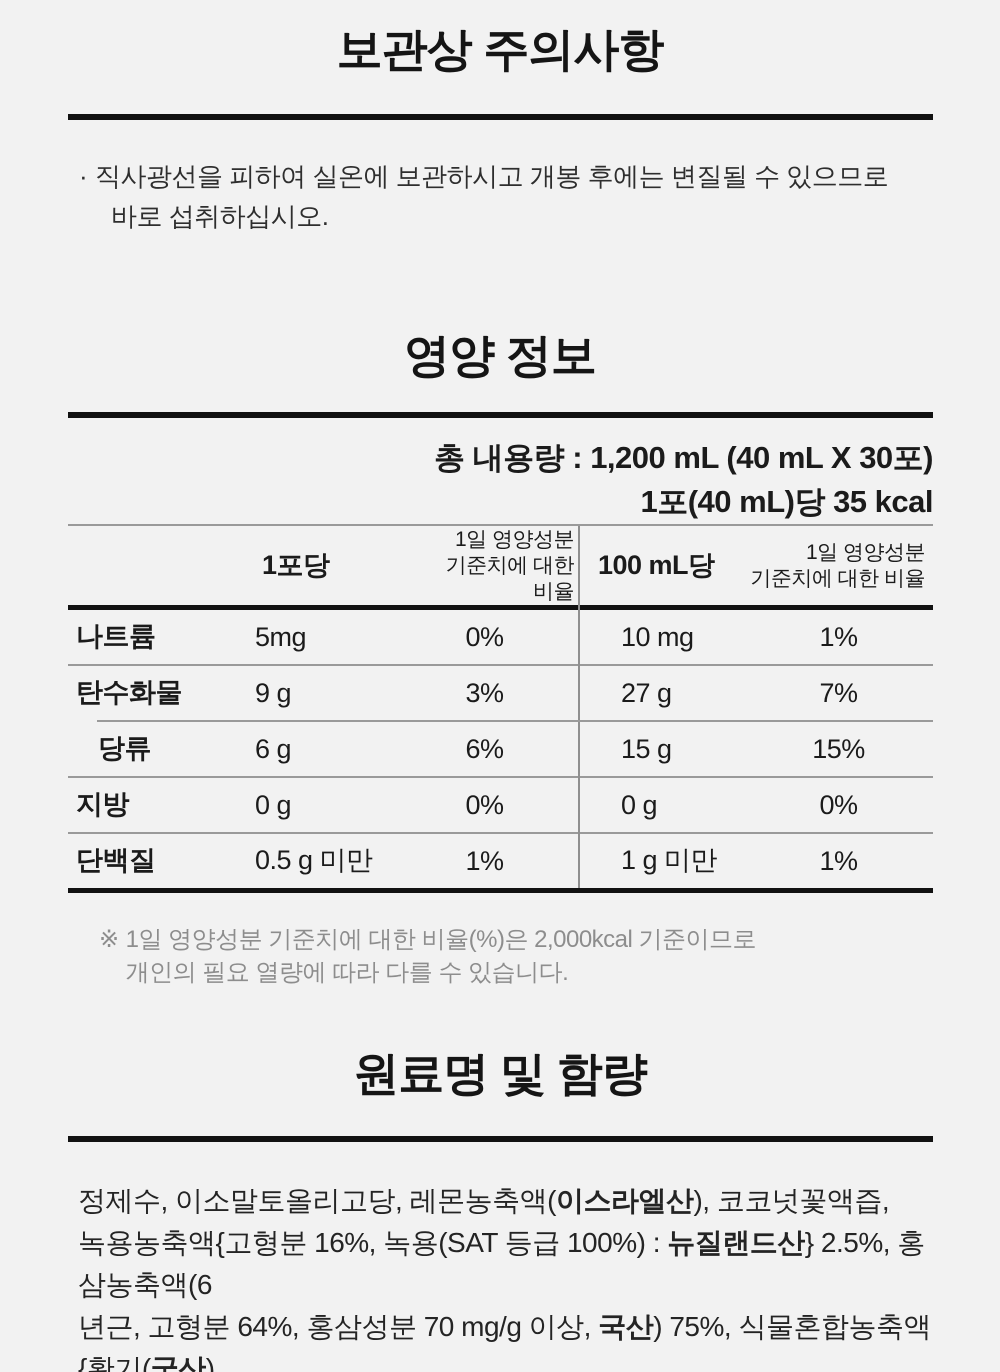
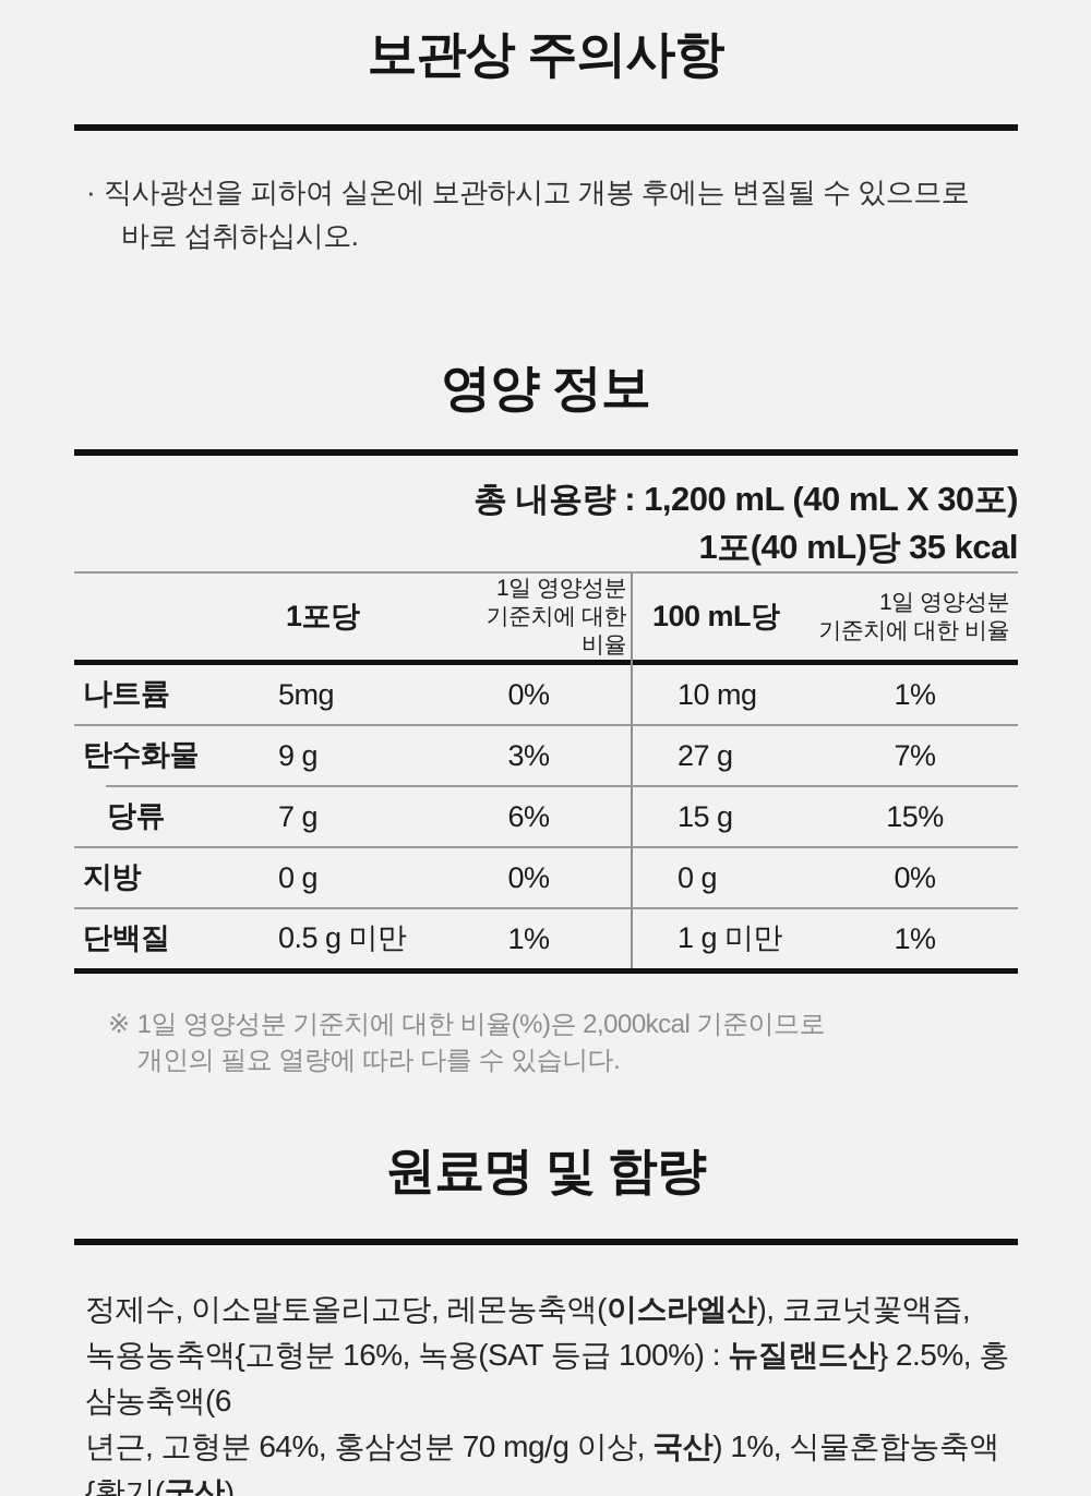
  보관상 주의사항
  ·
  직사광선을 피하여 실온에 보관하시고 개봉 후에는 변질될 수 있으므로
  바로 섭취하십시오.
  영양 정보
  총 내용량 : 1,200 mL (40 mL X 30포)
  1포(40 mL)당 35 kcal
  1포당
  1일 영양성분
  기준치에 대한 비율
  100 mL당
  1일 영양성분
  기준치에 대한 비율
  나트륨
  5mg
  0%
  10 mg
  1%
  탄수화물
  9 g
  3%
  27 g
  7%
  당류
- 6 g
+ 7 g
  6%
  15 g
  15%
  지방
  0 g
  0%
  0 g
  0%
  단백질
  0.5 g 미만
  1%
  1 g 미만
  1%
  ※
  1일 영양성분 기준치에 대한 비율(%)은 2,000kcal 기준이므로
  개인의 필요 열량에 따라 다를 수 있습니다.
  원료명 및 함량
  정제수, 이소말토올리고당, 레몬농축액(이스라엘산), 코코넛꽃액즙,
  녹용농축액{고형분 16%, 녹용(SAT 등급 100%) : 뉴질랜드산} 2.5%, 홍삼농축액(6
- 년근, 고형분 64%, 홍삼성분 70 mg/g 이상, 국산) 75%, 식물혼합농축액{황기(국산),
+ 년근, 고형분 64%, 홍삼성분 70 mg/g 이상, 국산) 1%, 식물혼합농축액{황기(국산),
